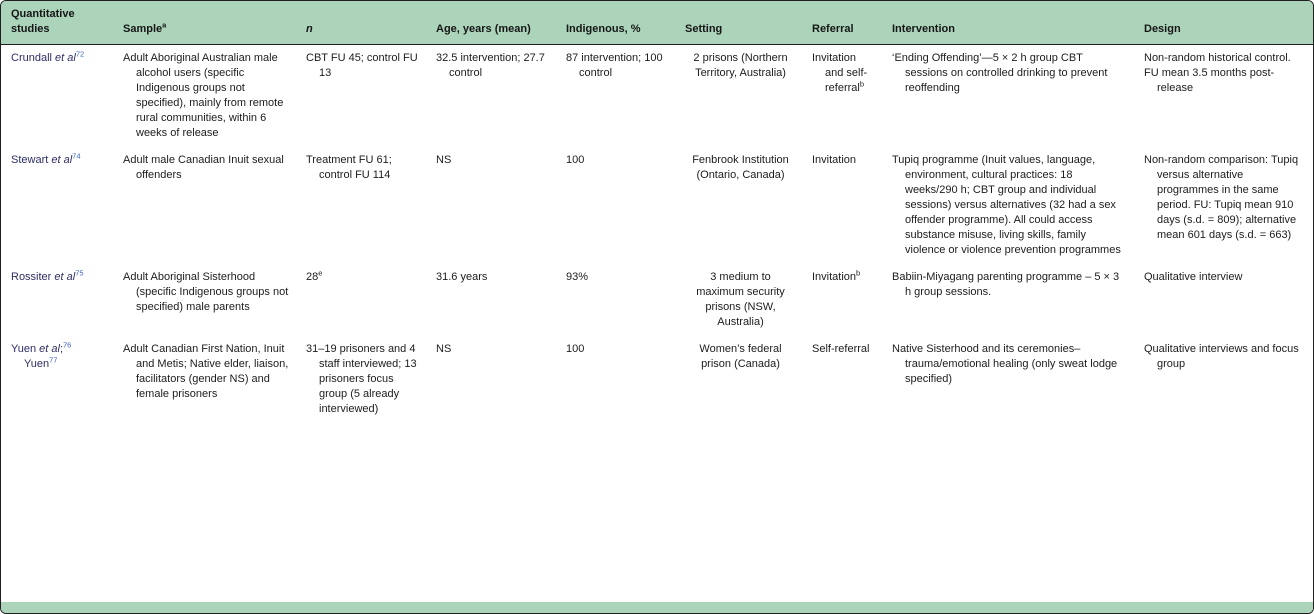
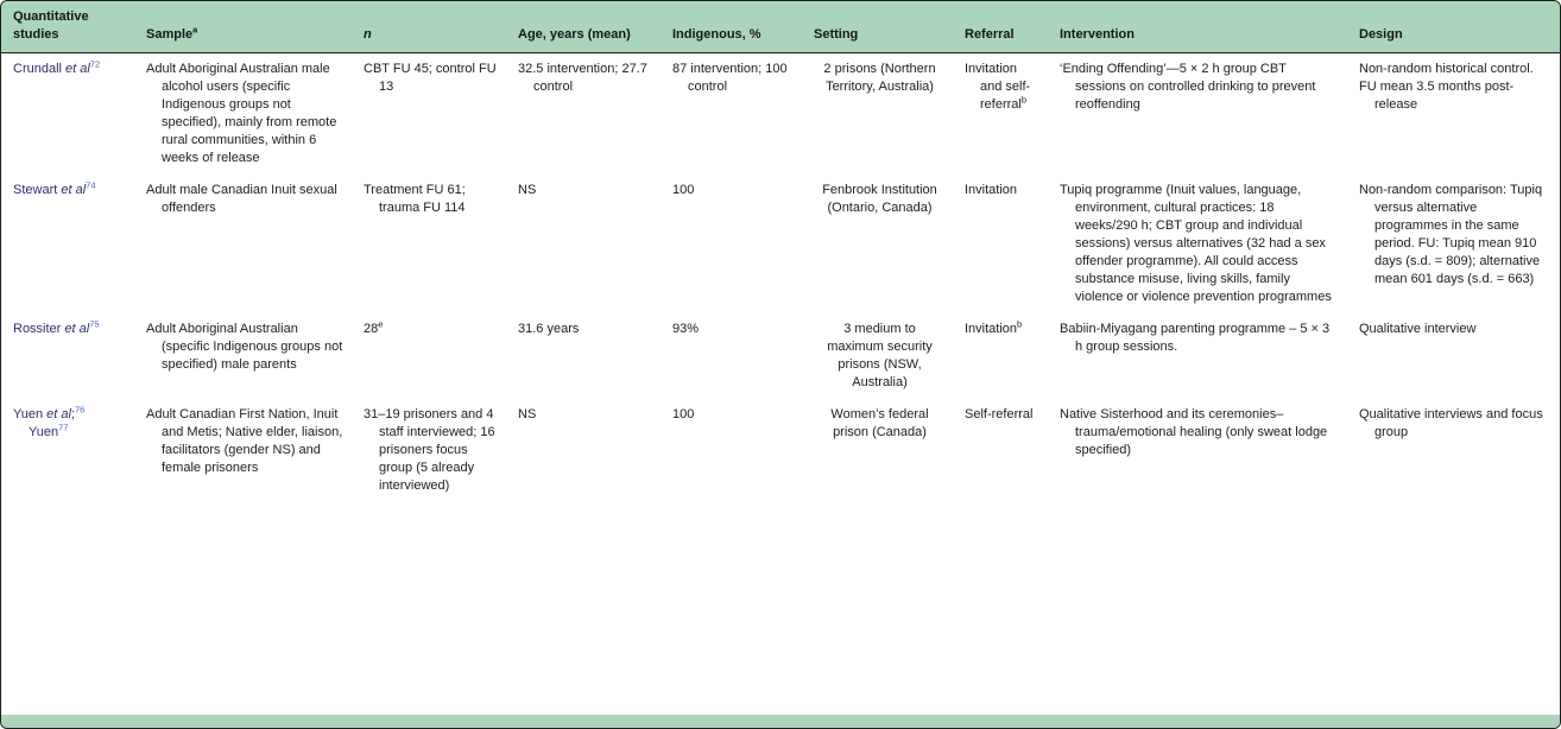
  Quantitative studies	Samplea	n	Age, years (mean)	Indigenous, %	Setting	Referral	Intervention	Design
  Crundall et al72	Adult Aboriginal Australian male alcohol users (specific Indigenous groups not specified), mainly from remote rural communities, within 6 weeks of release	CBT FU 45; control FU 13	32.5 intervention; 27.7 control	87 intervention; 100 control	2 prisons (Northern Territory, Australia)	Invitation and self-referralb	‘Ending Offending’—5 × 2 h group CBT sessions on controlled drinking to prevent reoffending	Non-random historical control.FU mean 3.5 months post-release
- Stewart et al74	Adult male Canadian Inuit sexual offenders	Treatment FU 61; control FU 114	NS	100	Fenbrook Institution (Ontario, Canada)	Invitation	Tupiq programme (Inuit values, language, environment, cultural practices: 18 weeks/290 h; CBT group and individual sessions) versus alternatives (32 had a sex offender programme). All could access substance misuse, living skills, family violence or violence prevention programmes	Non-random comparison: Tupiq versus alternative programmes in the same period. FU: Tupiq mean 910 days (s.d. = 809); alternative mean 601 days (s.d. = 663)
+ Stewart et al74	Adult male Canadian Inuit sexual offenders	Treatment FU 61; trauma FU 114	NS	100	Fenbrook Institution (Ontario, Canada)	Invitation	Tupiq programme (Inuit values, language, environment, cultural practices: 18 weeks/290 h; CBT group and individual sessions) versus alternatives (32 had a sex offender programme). All could access substance misuse, living skills, family violence or violence prevention programmes	Non-random comparison: Tupiq versus alternative programmes in the same period. FU: Tupiq mean 910 days (s.d. = 809); alternative mean 601 days (s.d. = 663)
- Rossiter et al75	Adult Aboriginal Sisterhood (specific Indigenous groups not specified) male parents	28e	31.6 years	93%	3 medium to maximum security prisons (NSW, Australia)	Invitationb	Babiin-Miyagang parenting programme – 5 × 3 h group sessions.	Qualitative interview
+ Rossiter et al75	Adult Aboriginal Australian (specific Indigenous groups not specified) male parents	28e	31.6 years	93%	3 medium to maximum security prisons (NSW, Australia)	Invitationb	Babiin-Miyagang parenting programme – 5 × 3 h group sessions.	Qualitative interview
- Yuen et al;76 Yuen77	Adult Canadian First Nation, Inuit and Metis; Native elder, liaison, facilitators (gender NS) and female prisoners	31–19 prisoners and 4 staff interviewed; 13 prisoners focus group (5 already interviewed)	NS	100	Women’s federal prison (Canada)	Self-referral	Native Sisterhood and its ceremonies–trauma/emotional healing (only sweat lodge specified)	Qualitative interviews and focus group
+ Yuen et al;76 Yuen77	Adult Canadian First Nation, Inuit and Metis; Native elder, liaison, facilitators (gender NS) and female prisoners	31–19 prisoners and 4 staff interviewed; 16 prisoners focus group (5 already interviewed)	NS	100	Women’s federal prison (Canada)	Self-referral	Native Sisterhood and its ceremonies–trauma/emotional healing (only sweat lodge specified)	Qualitative interviews and focus group
